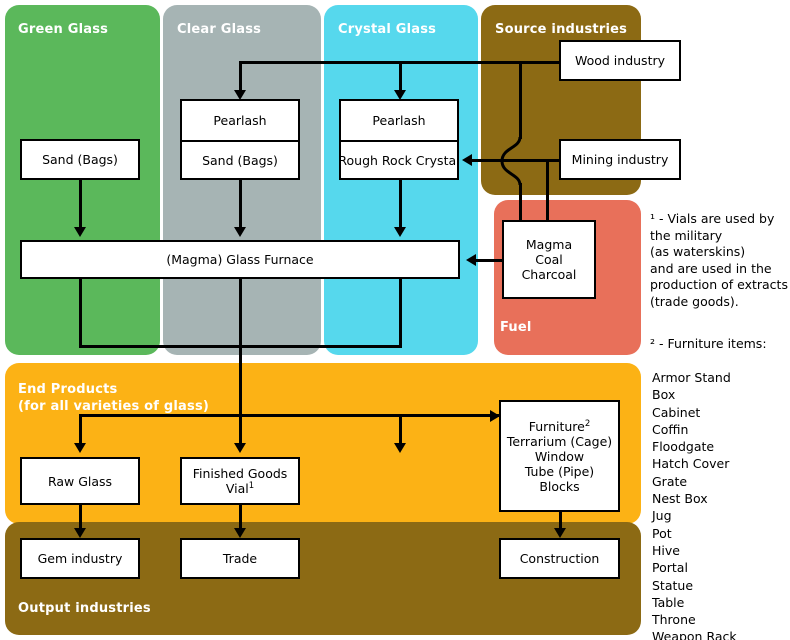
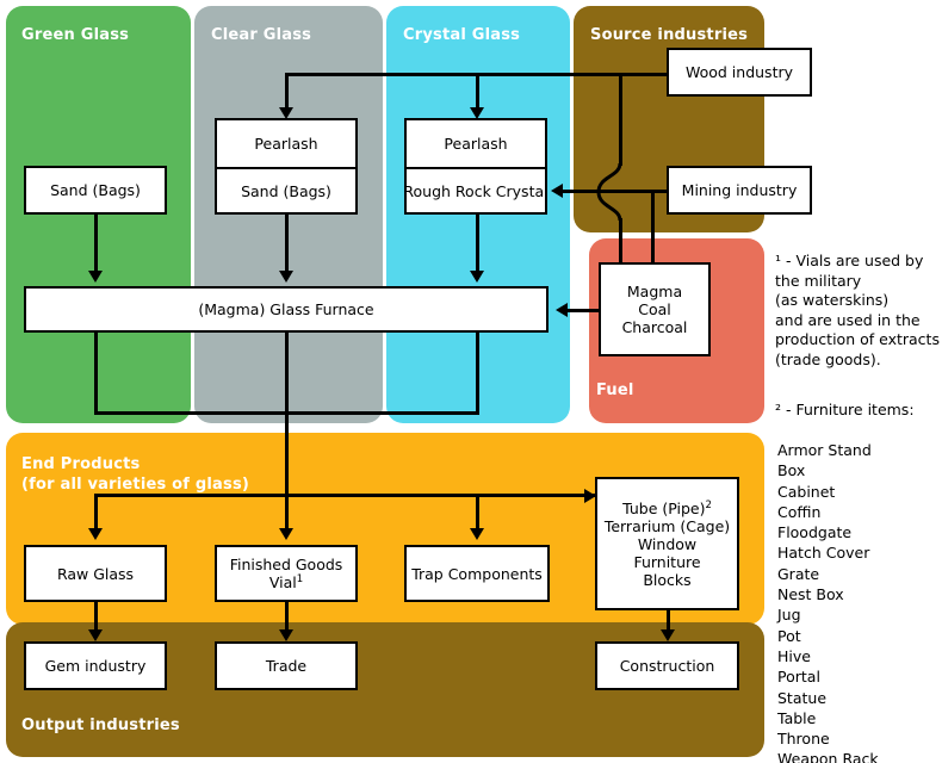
  Green Glass
  Clear Glass
  Crystal Glass
  Source industries
  Fuel
  End Products
  (for all varieties of glass)
  Output industries
  Sand (Bags)
  Pearlash
  Sand (Bags)
  Pearlash
  Rough Rock Crystal
  Wood industry
  Mining industry
  Magma
  Coal
  Charcoal
  (Magma) Glass Furnace
  Raw Glass
  Finished Goods
  Vial1
+ Trap Components
- Furniture2
+ Tube (Pipe)2
  Terrarium (Cage)
  Window
- Tube (Pipe)
+ Furniture
  Blocks
  Gem industry
  Trade
  Construction
  ¹ - Vials are used by
  the military
  (as waterskins)
  and are used in the
  production of extracts
  (trade goods).
  ² - Furniture items:
  Armor Stand
  Box
  Cabinet
  Coffin
  Floodgate
  Hatch Cover
  Grate
  Nest Box
  Jug
  Pot
  Hive
  Portal
  Statue
  Table
  Throne
  Weapon Rack
